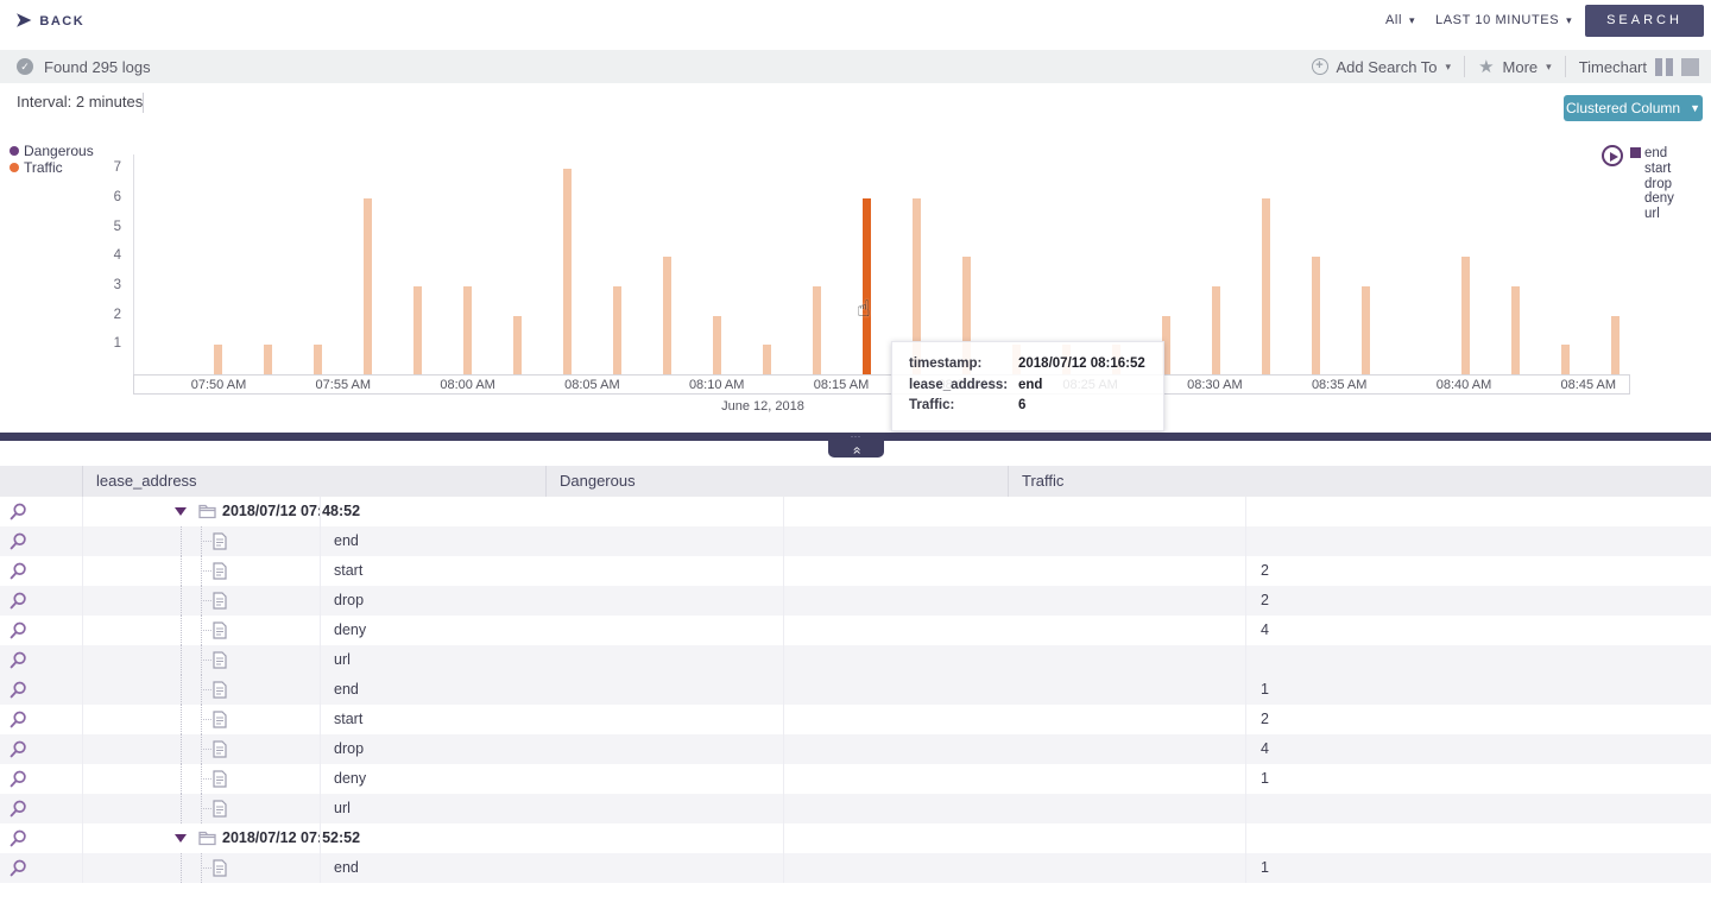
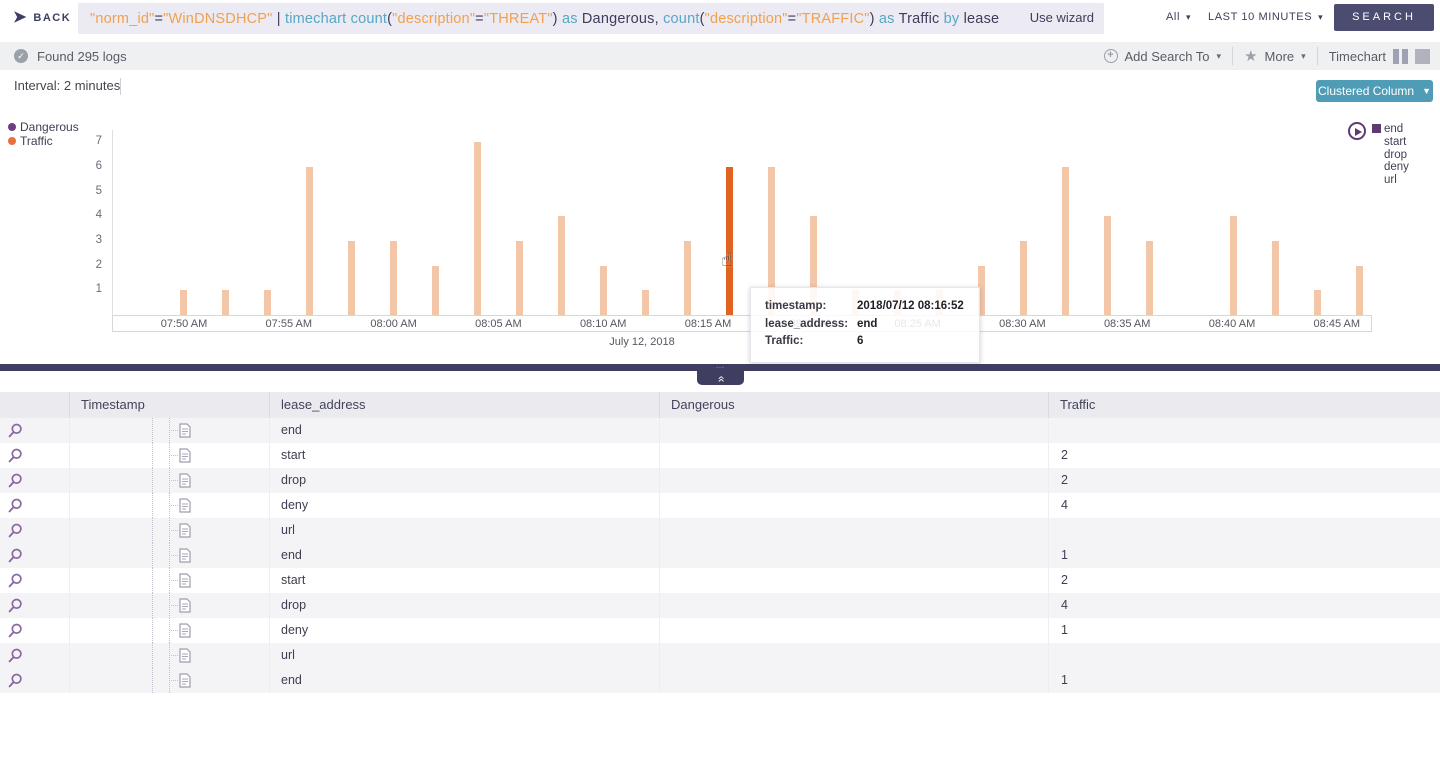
  ➤︎
  BACK
+ "norm_id"="WinDNSDHCP" | timechart count("description"="THREAT") as Dangerous, count("description"="TRAFFIC") as Traffic by lease
+ Use wizard
  All
  ▾
  LAST 10 MINUTES
  ▾
  SEARCH
  ✓
  Found 295 logs
  +
  Add Search To
  ▾
  ★
  More
  ▾
  Timechart
  Interval: 2 minutes
  Clustered Column
  ▼
  Dangerous
  Traffic
- June 12, 2018
+ July 12, 2018
  end
  start
  drop
  deny
  url
  timestamp:
  2018/07/12 08:16:52
  lease_address:
  end
  Traffic:
  6
  ☝︎
  7
  6
  5
  4
  3
  2
  1
  07:50 AM
  07:55 AM
  08:00 AM
  08:05 AM
  08:10 AM
  08:15 AM
  08:20 AM
  08:30 AM
  08:35 AM
  08:40 AM
  08:45 AM
  ⋯
+ Timestamp
  lease_address
  Dangerous
  Traffic
- 2018/07/12 07:48:52
  end
  start
  2
  drop
  2
  deny
  4
  url
  end
  1
  start
  2
  drop
  4
  deny
  1
  url
- 2018/07/12 07:52:52
  end
  1
